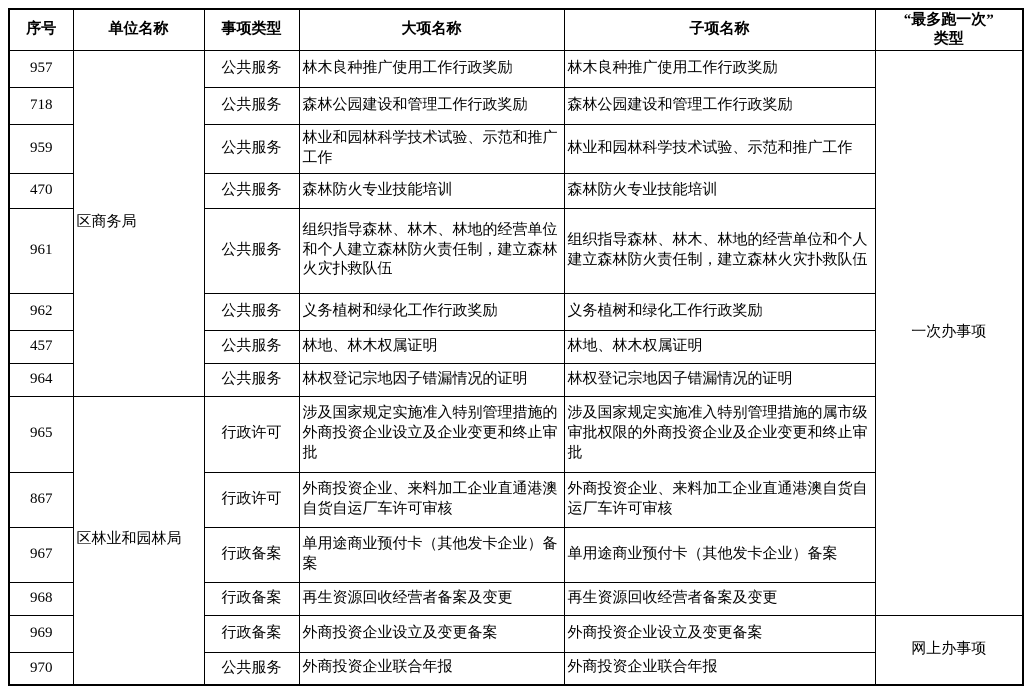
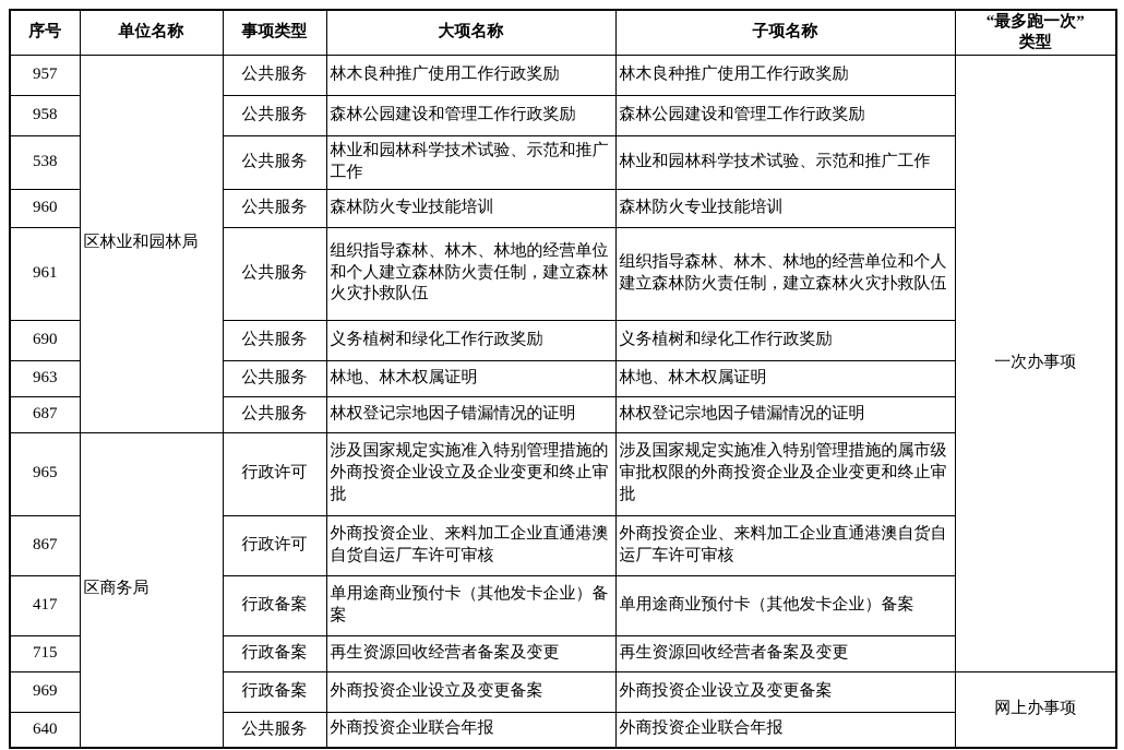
  序号	单位名称	事项类型	大项名称	子项名称	“最多跑一次” 类型
- 957	区商务局	公共服务	林木良种推广使用工作行政奖励	林木良种推广使用工作行政奖励	一次办事项
+ 957	区林业和园林局	公共服务	林木良种推广使用工作行政奖励	林木良种推广使用工作行政奖励	一次办事项
- 718	公共服务	森林公园建设和管理工作行政奖励	森林公园建设和管理工作行政奖励
+ 958	公共服务	森林公园建设和管理工作行政奖励	森林公园建设和管理工作行政奖励
- 959	公共服务	林业和园林科学技术试验、示范和推广工作	林业和园林科学技术试验、示范和推广工作
+ 538	公共服务	林业和园林科学技术试验、示范和推广工作	林业和园林科学技术试验、示范和推广工作
- 470	公共服务	森林防火专业技能培训	森林防火专业技能培训
+ 960	公共服务	森林防火专业技能培训	森林防火专业技能培训
  961	公共服务	组织指导森林、林木、林地的经营单位和个人建立森林防火责任制，建立森林火灾扑救队伍	组织指导森林、林木、林地的经营单位和个人建立森林防火责任制，建立森林火灾扑救队伍
- 962	公共服务	义务植树和绿化工作行政奖励	义务植树和绿化工作行政奖励
+ 690	公共服务	义务植树和绿化工作行政奖励	义务植树和绿化工作行政奖励
- 457	公共服务	林地、林木权属证明	林地、林木权属证明
+ 963	公共服务	林地、林木权属证明	林地、林木权属证明
- 964	公共服务	林权登记宗地因子错漏情况的证明	林权登记宗地因子错漏情况的证明
+ 687	公共服务	林权登记宗地因子错漏情况的证明	林权登记宗地因子错漏情况的证明
- 965	区林业和园林局	行政许可	涉及国家规定实施准入特别管理措施的外商投资企业设立及企业变更和终止审批	涉及国家规定实施准入特别管理措施的属市级审批权限的外商投资企业及企业变更和终止审批
+ 965	区商务局	行政许可	涉及国家规定实施准入特别管理措施的外商投资企业设立及企业变更和终止审批	涉及国家规定实施准入特别管理措施的属市级审批权限的外商投资企业及企业变更和终止审批
  867	行政许可	外商投资企业、来料加工企业直通港澳自货自运厂车许可审核	外商投资企业、来料加工企业直通港澳自货自运厂车许可审核
- 967	行政备案	单用途商业预付卡（其他发卡企业）备案	单用途商业预付卡（其他发卡企业）备案
+ 417	行政备案	单用途商业预付卡（其他发卡企业）备案	单用途商业预付卡（其他发卡企业）备案
- 968	行政备案	再生资源回收经营者备案及变更	再生资源回收经营者备案及变更
+ 715	行政备案	再生资源回收经营者备案及变更	再生资源回收经营者备案及变更
  969	行政备案	外商投资企业设立及变更备案	外商投资企业设立及变更备案	网上办事项
- 970	公共服务	外商投资企业联合年报	外商投资企业联合年报
+ 640	公共服务	外商投资企业联合年报	外商投资企业联合年报
